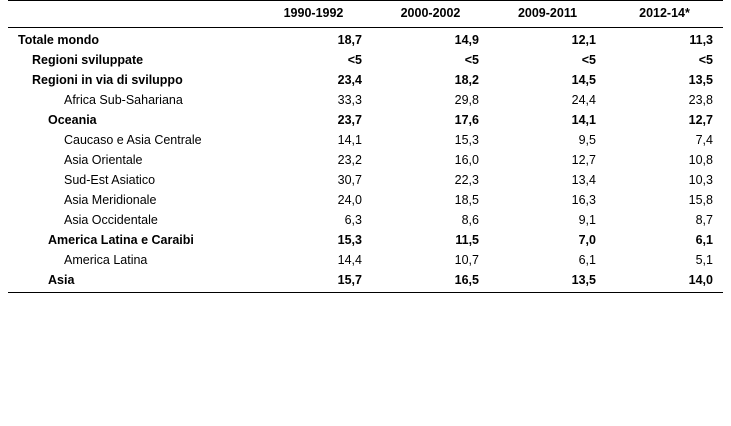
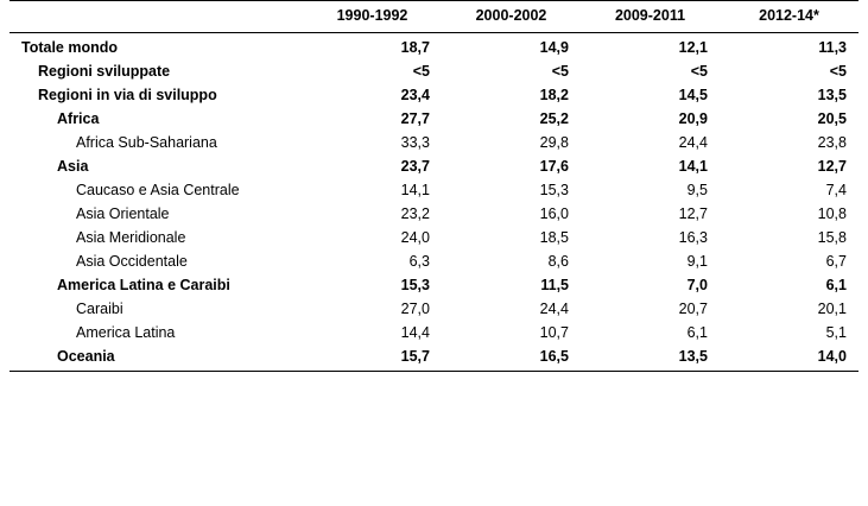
  	1990-1992	2000-2002	2009-2011	2012-14*
  Totale mondo	18,7	14,9	12,1	11,3
  Regioni sviluppate	<5	<5	<5	<5
  Regioni in via di sviluppo	23,4	18,2	14,5	13,5
+ Africa	27,7	25,2	20,9	20,5
  Africa Sub-Sahariana	33,3	29,8	24,4	23,8
- Oceania	23,7	17,6	14,1	12,7
+ Asia	23,7	17,6	14,1	12,7
  Caucaso e Asia Centrale	14,1	15,3	9,5	7,4
  Asia Orientale	23,2	16,0	12,7	10,8
- Sud-Est Asiatico	30,7	22,3	13,4	10,3
  Asia Meridionale	24,0	18,5	16,3	15,8
- Asia Occidentale	6,3	8,6	9,1	8,7
+ Asia Occidentale	6,3	8,6	9,1	6,7
  America Latina e Caraibi	15,3	11,5	7,0	6,1
+ Caraibi	27,0	24,4	20,7	20,1
  America Latina	14,4	10,7	6,1	5,1
- Asia	15,7	16,5	13,5	14,0
+ Oceania	15,7	16,5	13,5	14,0
